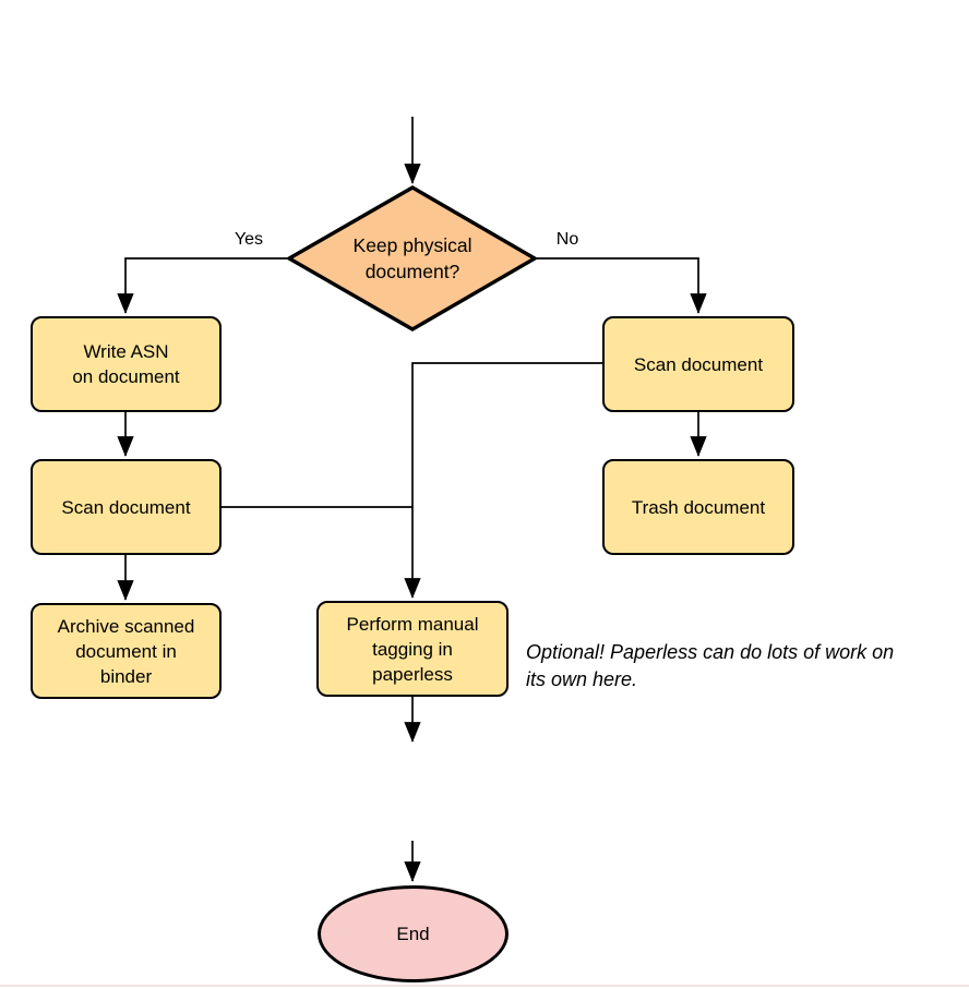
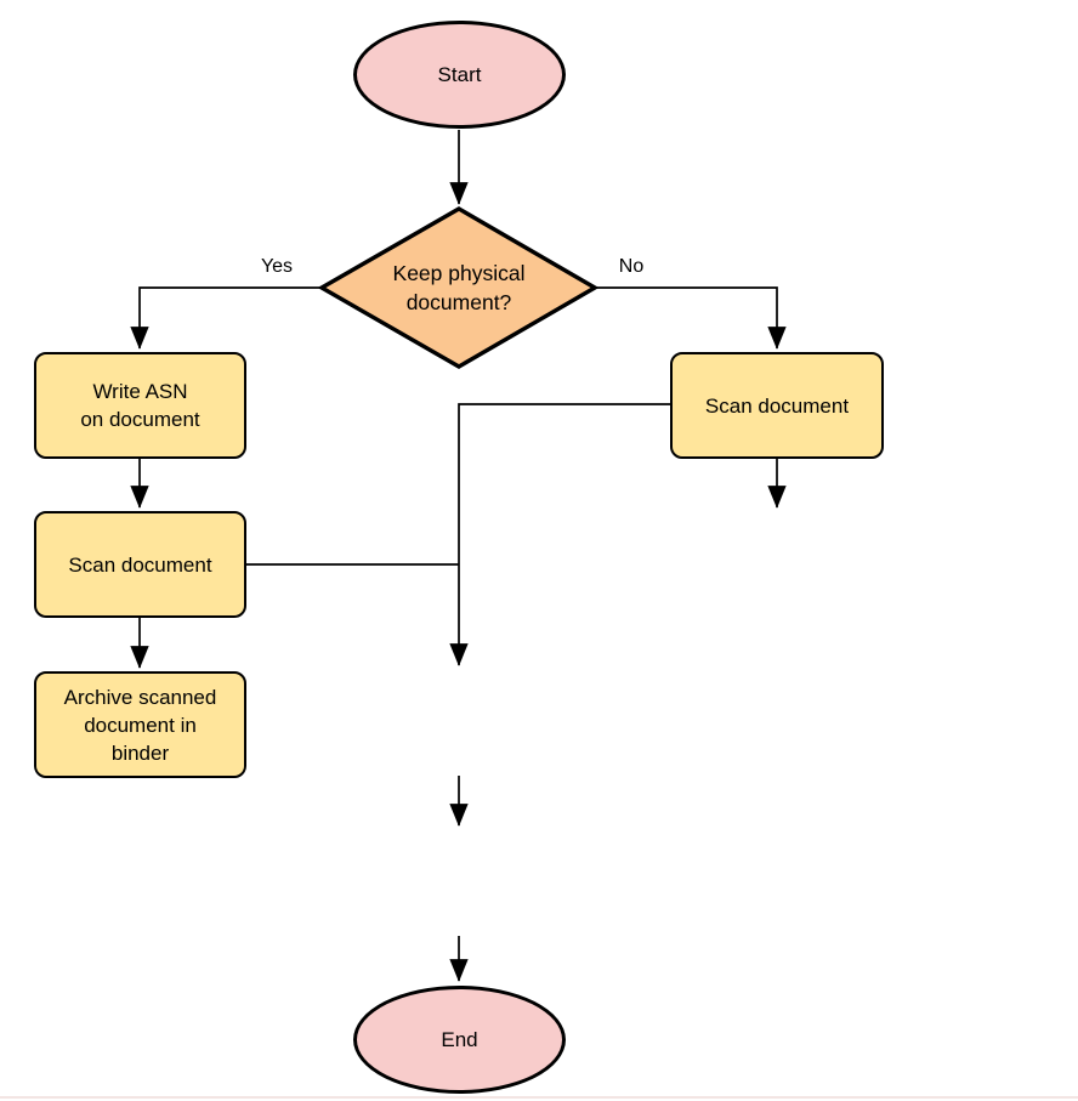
+ Start
  Keep physical
  document?
  Yes
  No
  Write ASN
  on document
  Scan document
  Archive scanned
  document in
  binder
  Scan document
- Trash document
- Perform manual
- tagging in
- paperless
- Optional! Paperless can do lots of work on
- its own here.
  End
